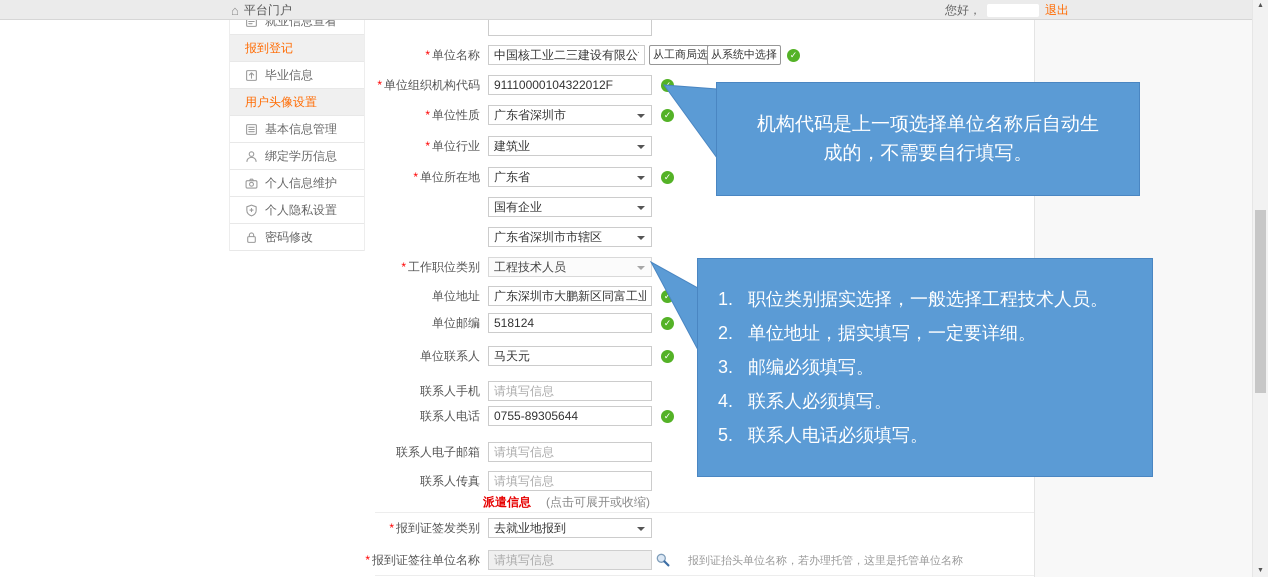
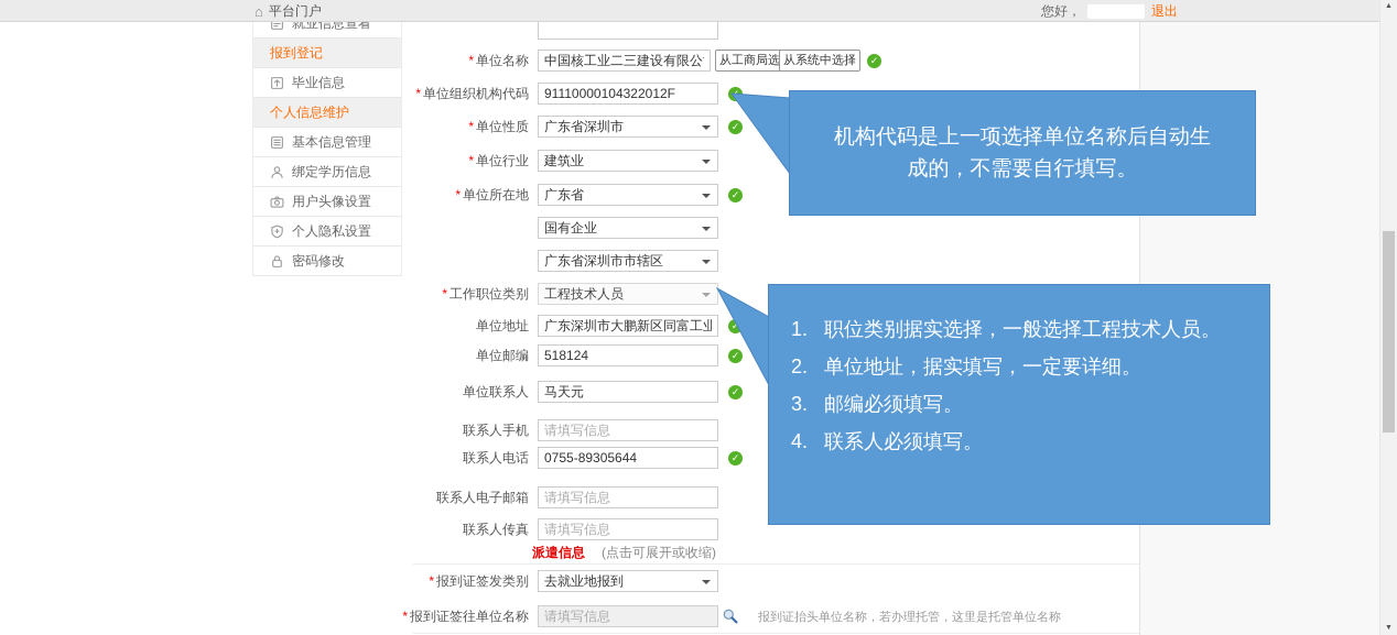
  ⌂
  平台门户
  您好，
  退出
  就业信息查看
  报到登记
  毕业信息
- 用户头像设置
+ 个人信息维护
  基本信息管理
  绑定学历信息
- 个人信息维护
+ 用户头像设置
  个人隐私设置
  密码修改
  * 单位名称
  中国核工业二三建设有限公
  从工商局选
  从系统中选择
  * 单位组织机构代码
  91110000104322012F
  * 单位性质
  广东省深圳市
  * 单位行业
  建筑业
  * 单位所在地
  广东省
  国有企业
  广东省深圳市市辖区
  * 工作职位类别
  工程技术人员
  单位地址
  单位邮编
  518124
  单位联系人
  马天元
  联系人手机
  请填写信息
  联系人电话
  0755-89305644
  联系人电子邮箱
  请填写信息
  联系人传真
  请填写信息
  派遣信息
  (点击可展开或收缩)
  * 报到证签发类别
  去就业地报到
  * 报到证签往单位名称
  请填写信息
  报到证抬头单位名称，若办理托管，这里是托管单位名称
  机构代码是上一项选择单位名称后自动生成的，不需要自行填写。
  1.
  职位类别据实选择，一般选择工程技术人员。
  2.
  单位地址，据实填写，一定要详细。
  3.
  邮编必须填写。
  4.
  联系人必须填写。
- 5.
- 联系人电话必须填写。
